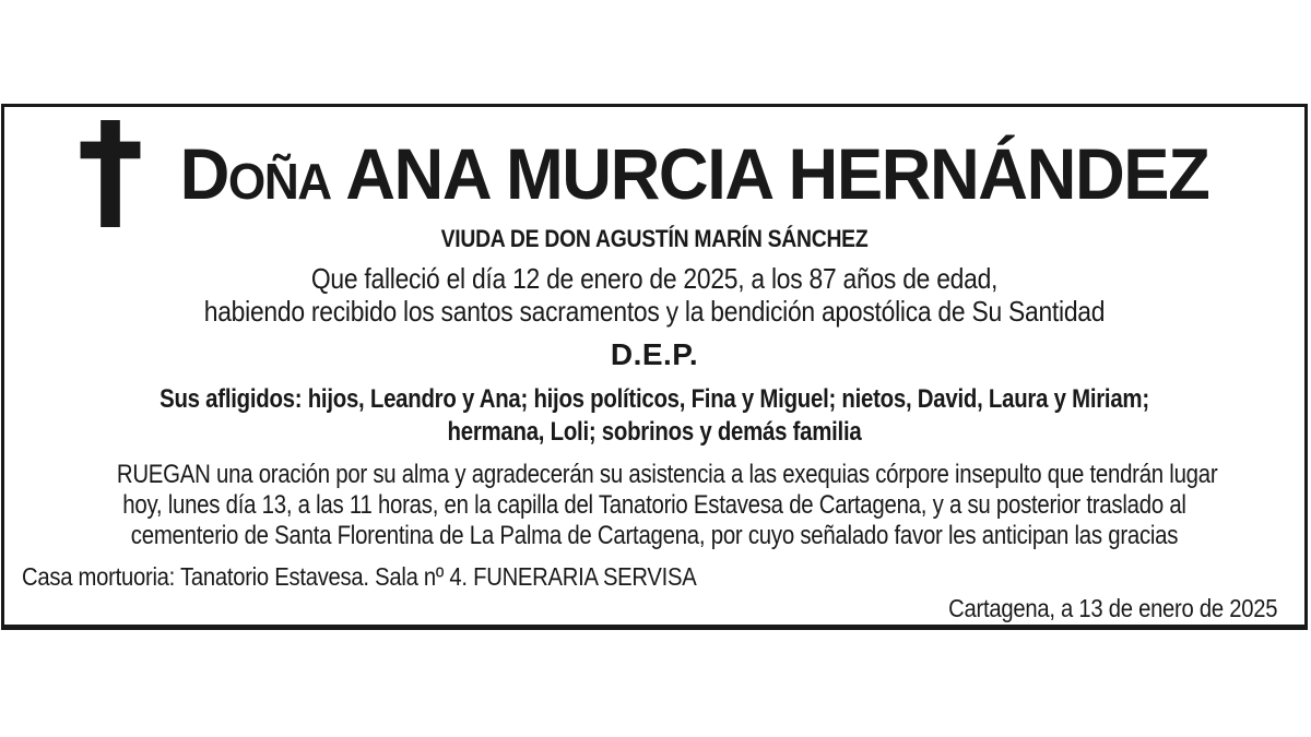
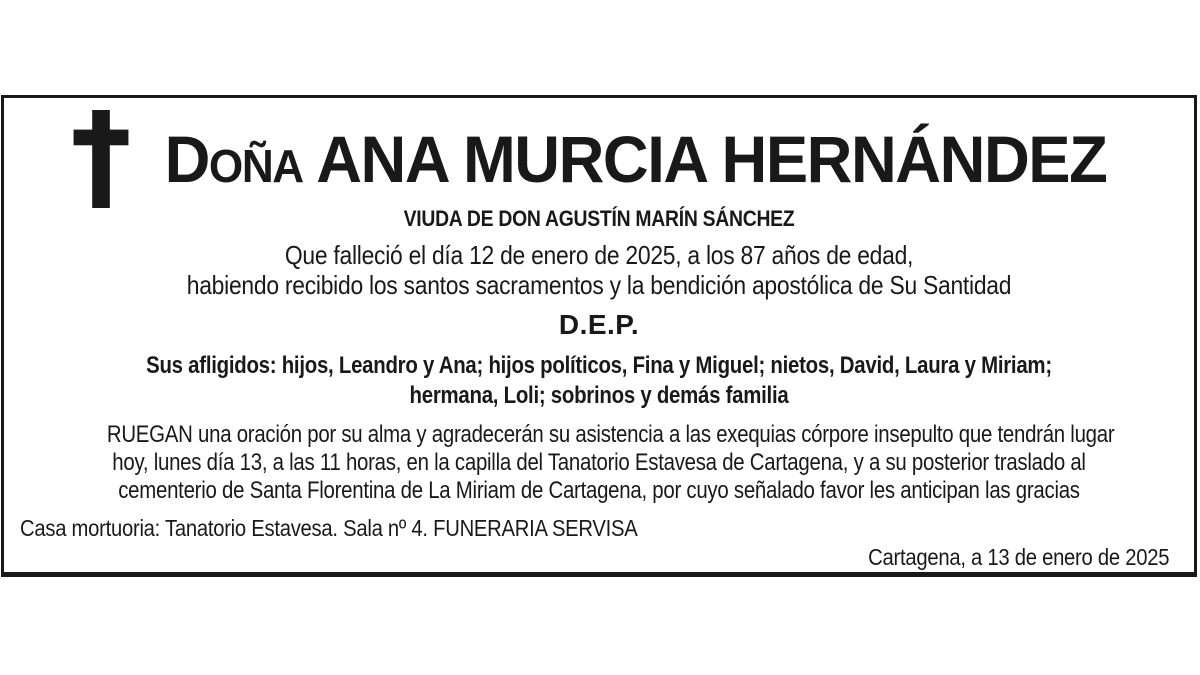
  Doña ANA MURCIA HERNÁNDEZ
  VIUDA DE DON AGUSTÍN MARÍN SÁNCHEZ
  Que falleció el día 12 de enero de 2025, a los 87 años de edad,
  habiendo recibido los santos sacramentos y la bendición apostólica de Su Santidad
  D.E.P.
  Sus afligidos: hijos, Leandro y Ana; hijos políticos, Fina y Miguel; nietos, David, Laura y Miriam;
  hermana, Loli; sobrinos y demás familia
  RUEGAN una oración por su alma y agradecerán su asistencia a las exequias córpore insepulto que tendrán lugar
  hoy, lunes día 13, a las 11 horas, en la capilla del Tanatorio Estavesa de Cartagena, y a su posterior traslado al
- cementerio de Santa Florentina de La Palma de Cartagena, por cuyo señalado favor les anticipan las gracias
+ cementerio de Santa Florentina de La Miriam de Cartagena, por cuyo señalado favor les anticipan las gracias
  Casa mortuoria: Tanatorio Estavesa. Sala nº 4. FUNERARIA SERVISA
  Cartagena, a 13 de enero de 2025
